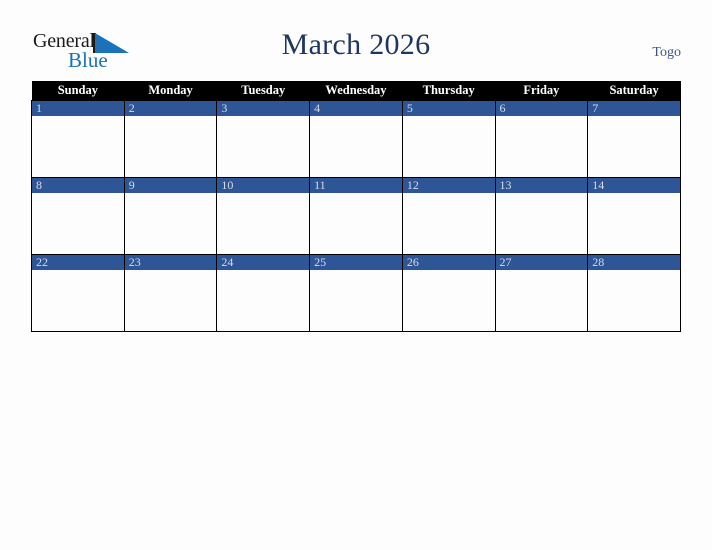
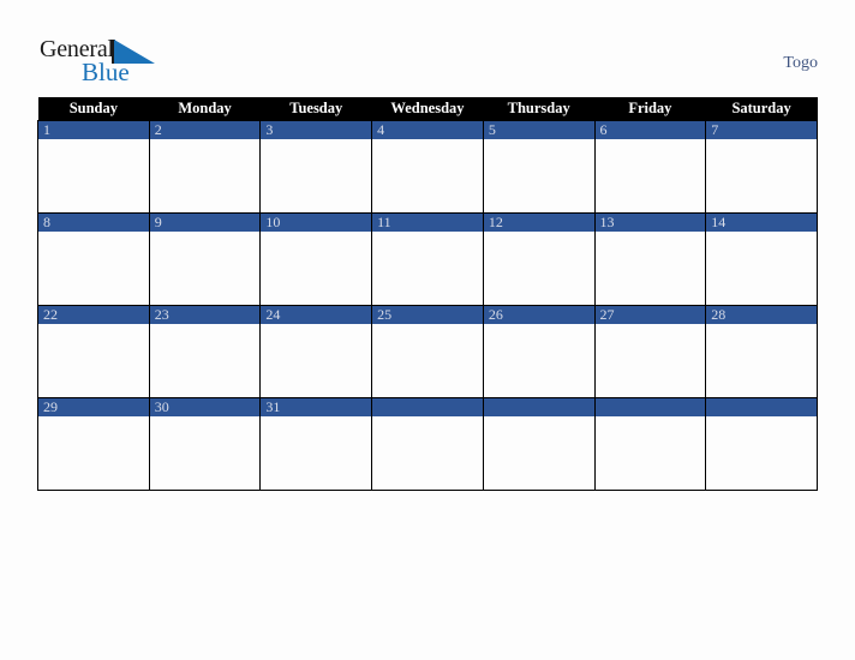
  Genera
  Blue
- March 2026
  Togo
  Sunday	Monday	Tuesday	Wednesday	Thursday	Friday	Saturday
  1	2	3	4	5	6	7
  8	9	10	11	12	13	14
  22	23	24	25	26	27	28
+ 29	30	31
